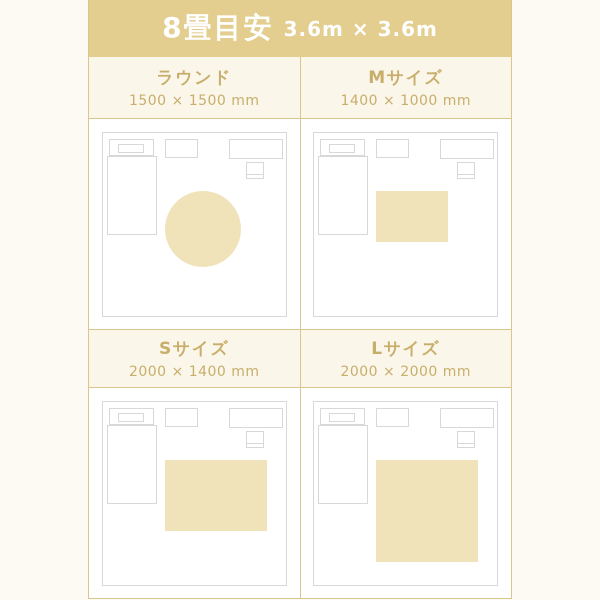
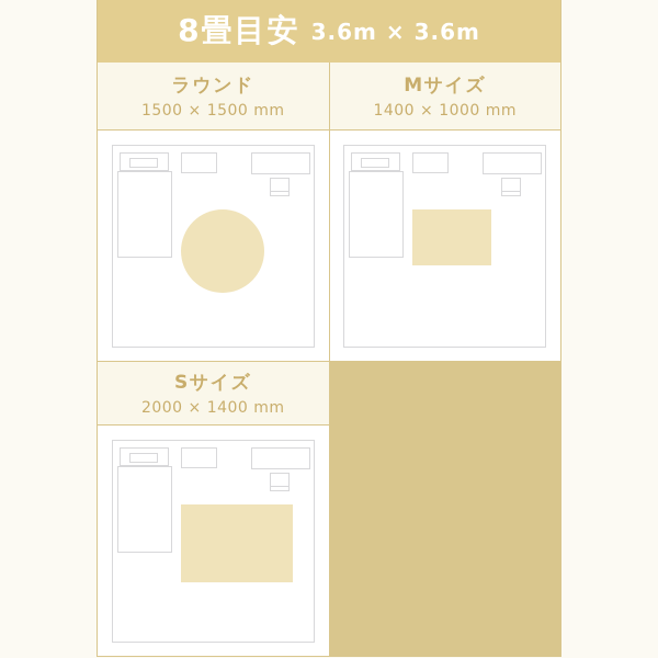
  8畳目安
  3.6m × 3.6m
  ラウンド
  1500 × 1500 mm
  Mサイズ
  1400 × 1000 mm
  Sサイズ
  2000 × 1400 mm
- Lサイズ
- 2000 × 2000 mm
